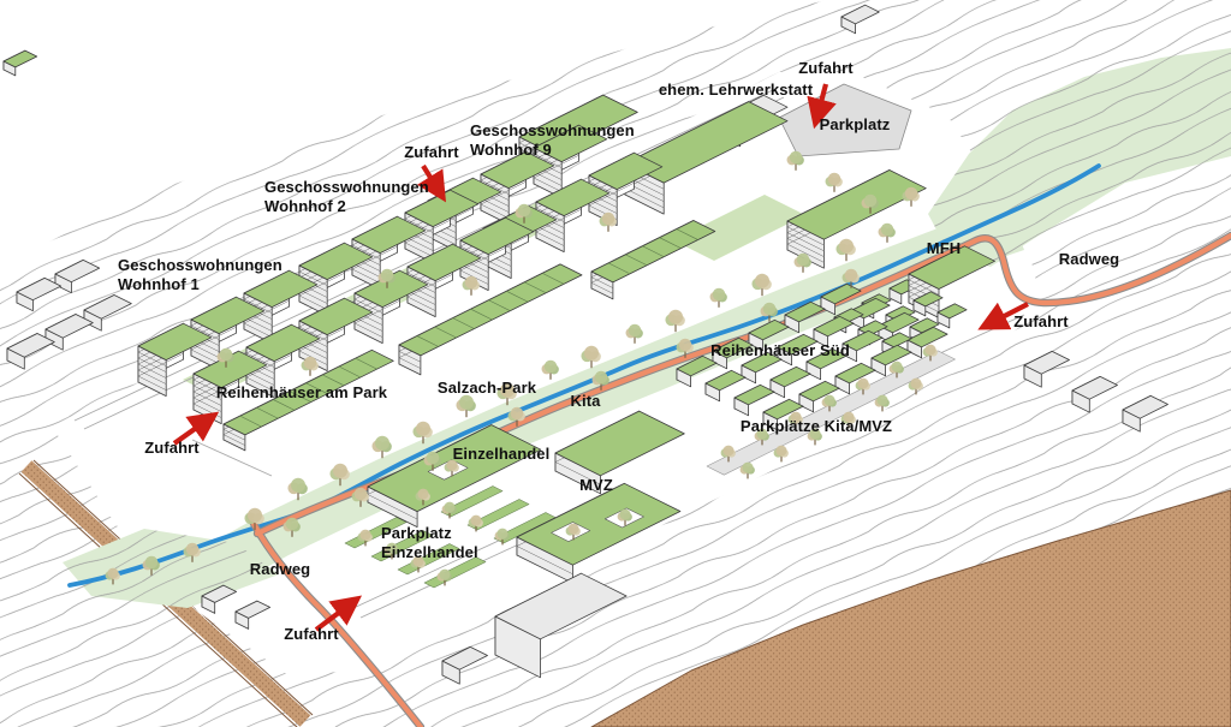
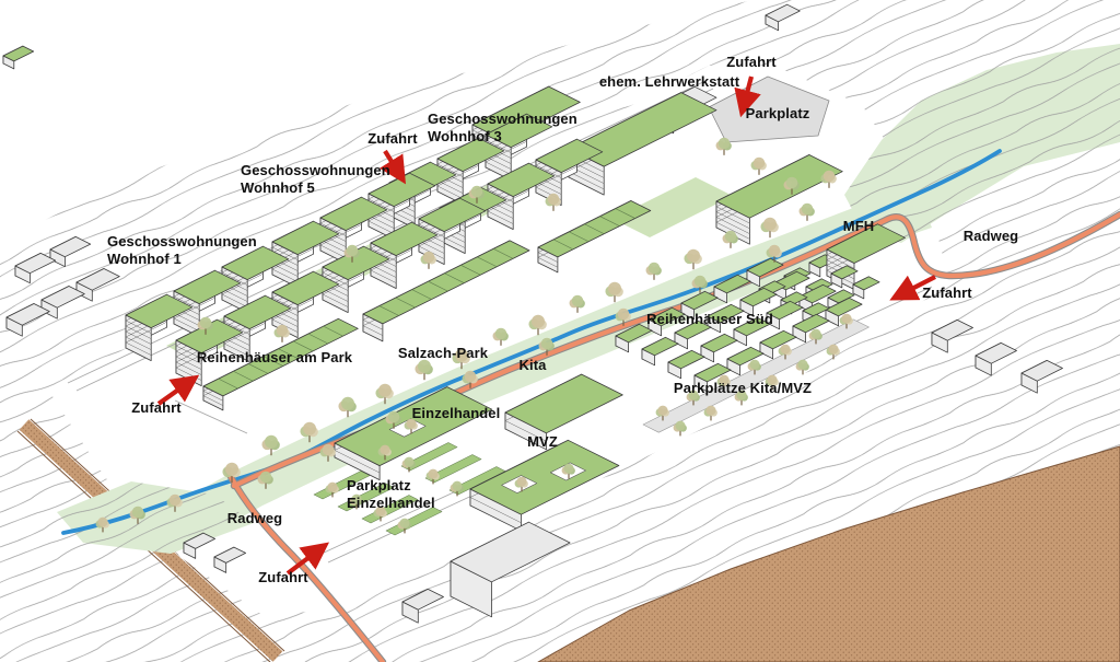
  Zufahrt
  ehem. Lehrwerkstatt
  Parkplatz
  Geschosswohnungen
- Wohnhof 9
+ Wohnhof 3
  Zufahrt
  Geschosswohnungen
- Wohnhof 2
+ Wohnhof 5
  Geschosswohnungen
  Wohnhof 1
  MFH
  Radweg
  Zufahrt
  Reihenhäuser Süd
  Parkplätze Kita/MVZ
  Reihenhäuser am Park
  Salzach-Park
  Kita
  Einzelhandel
  MVZ
  Parkplatz
  Einzelhandel
  Radweg
  Zufahrt
  Zufahrt
